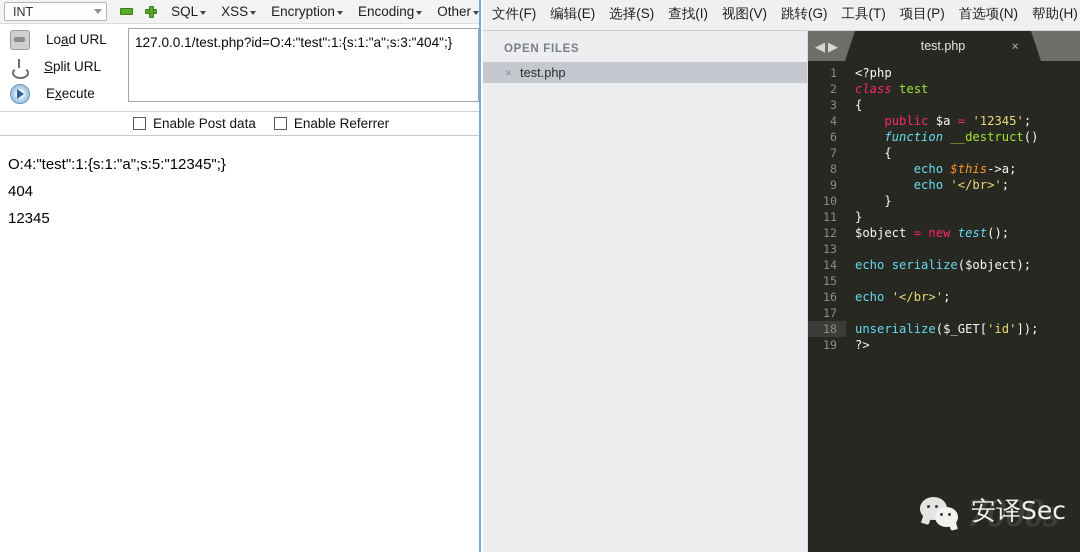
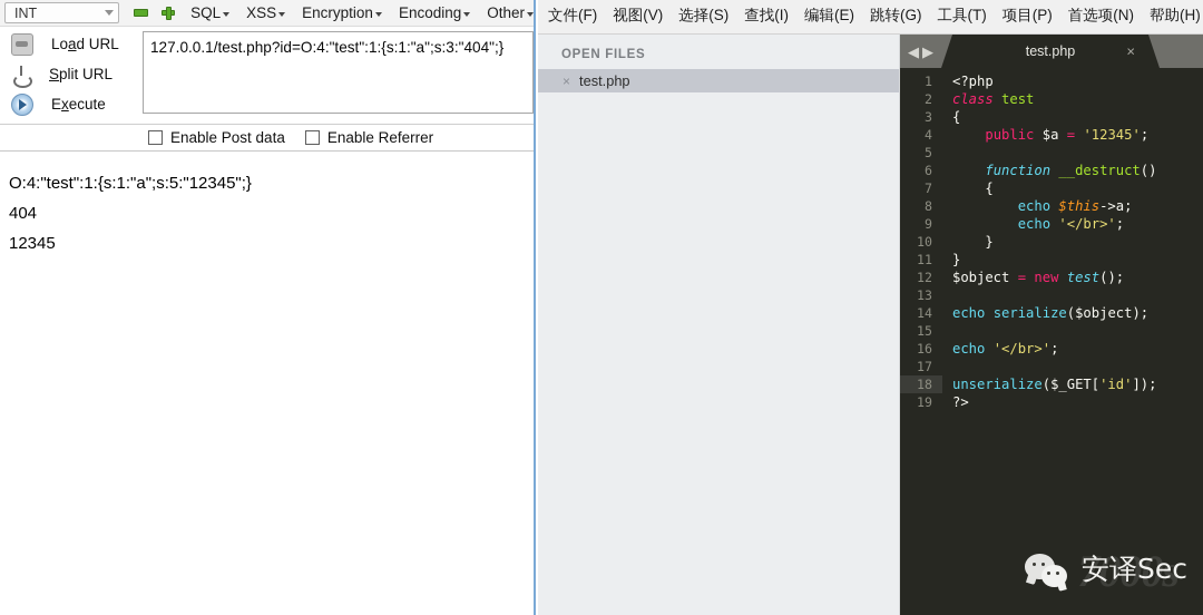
  INT
  SQL
  XSS
  Encryption
  Encoding
  Other
  Load URL
  Split URL
  Execute
  127.0.0.1/test.php?id=O:4:"test":1:{s:1:"a";s:3:"404";}
  Enable Post data
  Enable Referrer
  O:4:"test":1:{s:1:"a";s:5:"12345";}
  404
  12345
  文件(F)
- 编辑(E)
+ 视图(V)
  选择(S)
  查找(I)
- 视图(V)
+ 编辑(E)
  跳转(G)
  工具(T)
  项目(P)
  首选项(N)
  帮助(H)
  OPEN FILES
  ×
  test.php
  ◀
  ▶
  test.php
  ×
  1
  <?php
  2
  class test
  3
  {
  4
  public $a = '12345';
+ 5
  6
  function __destruct()
  7
  {
  8
  echo $this->a;
  9
  echo '</br>';
  10
  }
  11
  }
  12
  $object = new test();
  13
  14
  echo serialize($object);
  15
  16
  echo '</br>';
  17
  18
  unserialize($_GET['id']);
  19
  ?>
  安译Sec
  7000s
